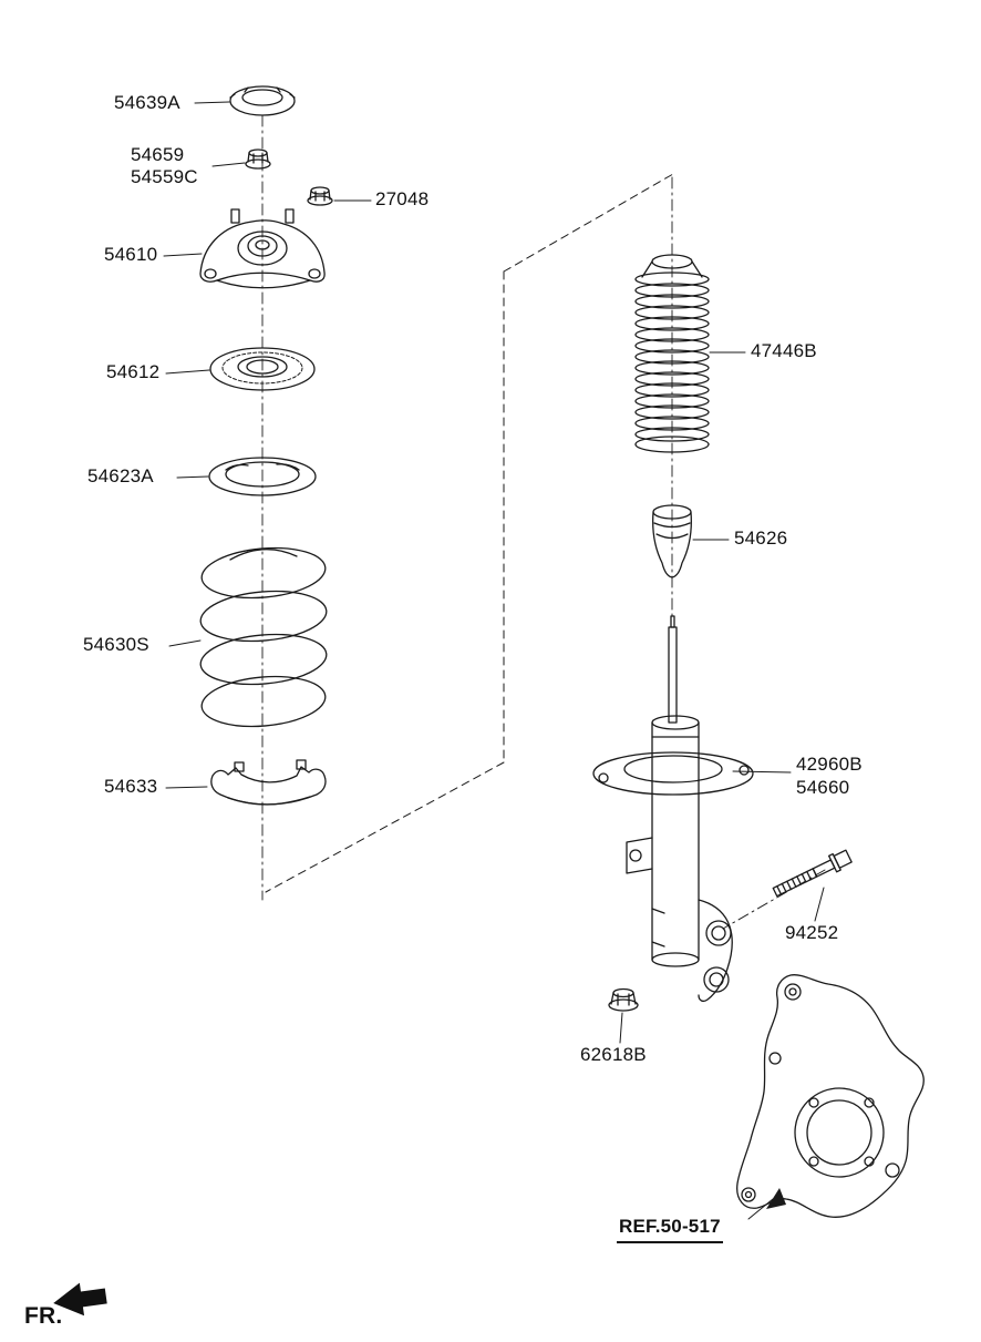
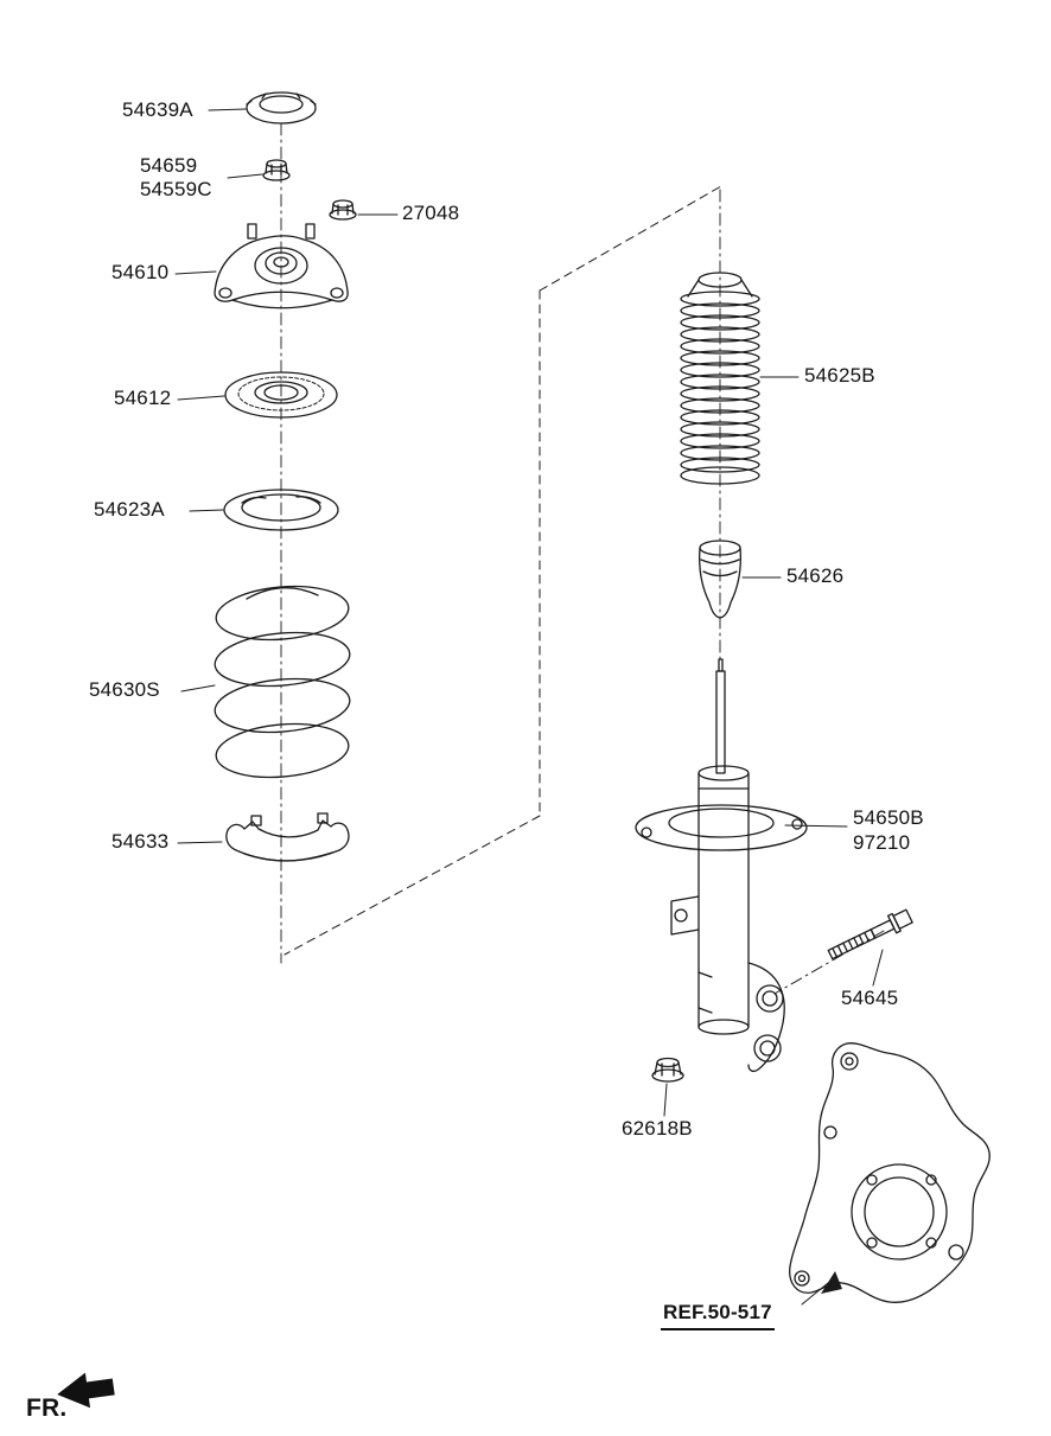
  54639A
  54659
  54559C
  27048
  54610
  54612
  54623A
  54630S
  54633
- 47446B
+ 54625B
  54626
- 42960B
+ 54650B
- 54660
+ 97210
- 94252
+ 54645
  62618B
  REF.50-517
  FR.
